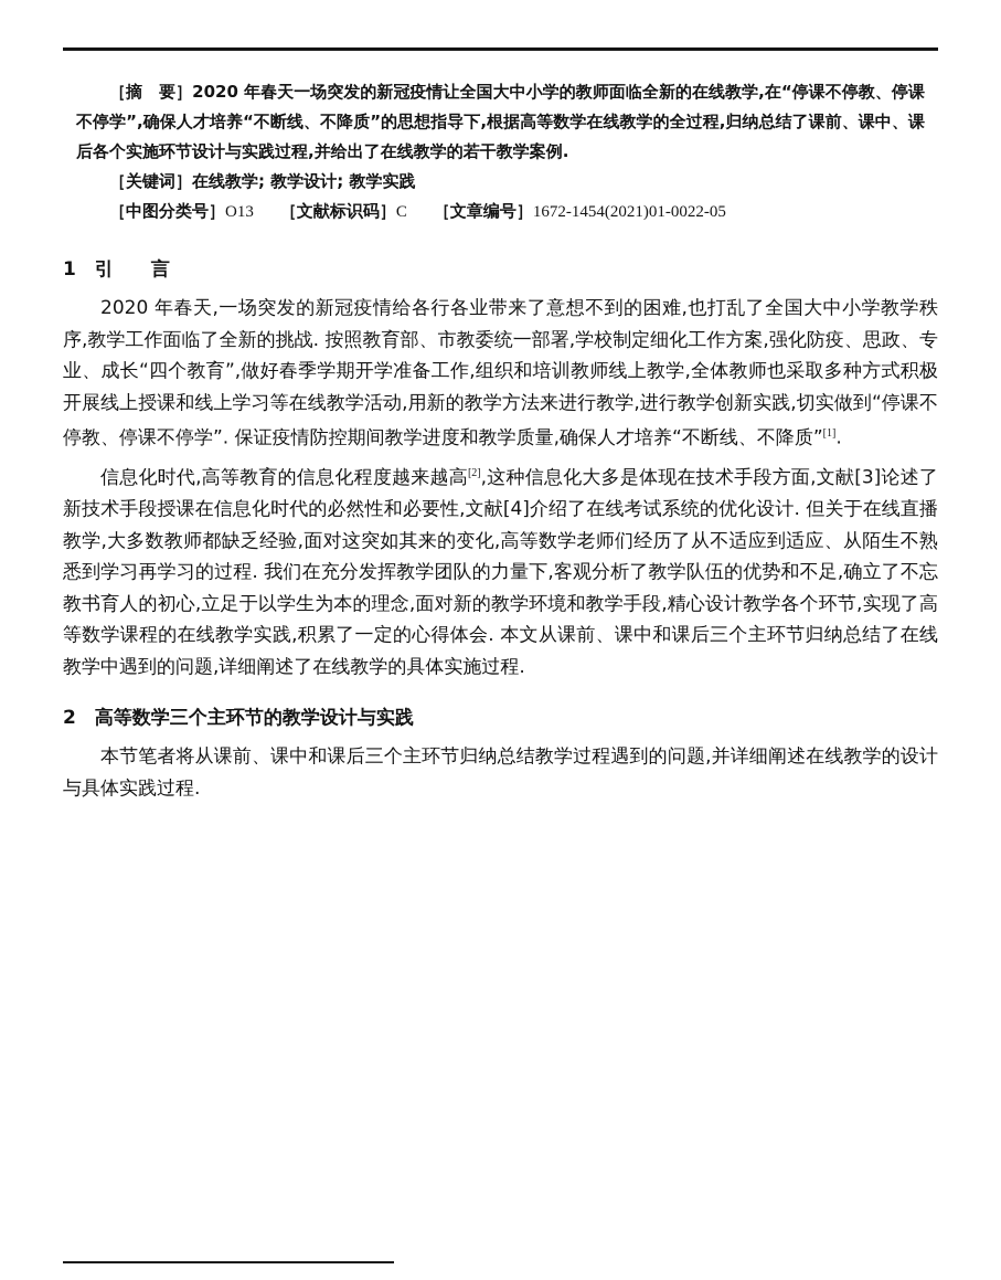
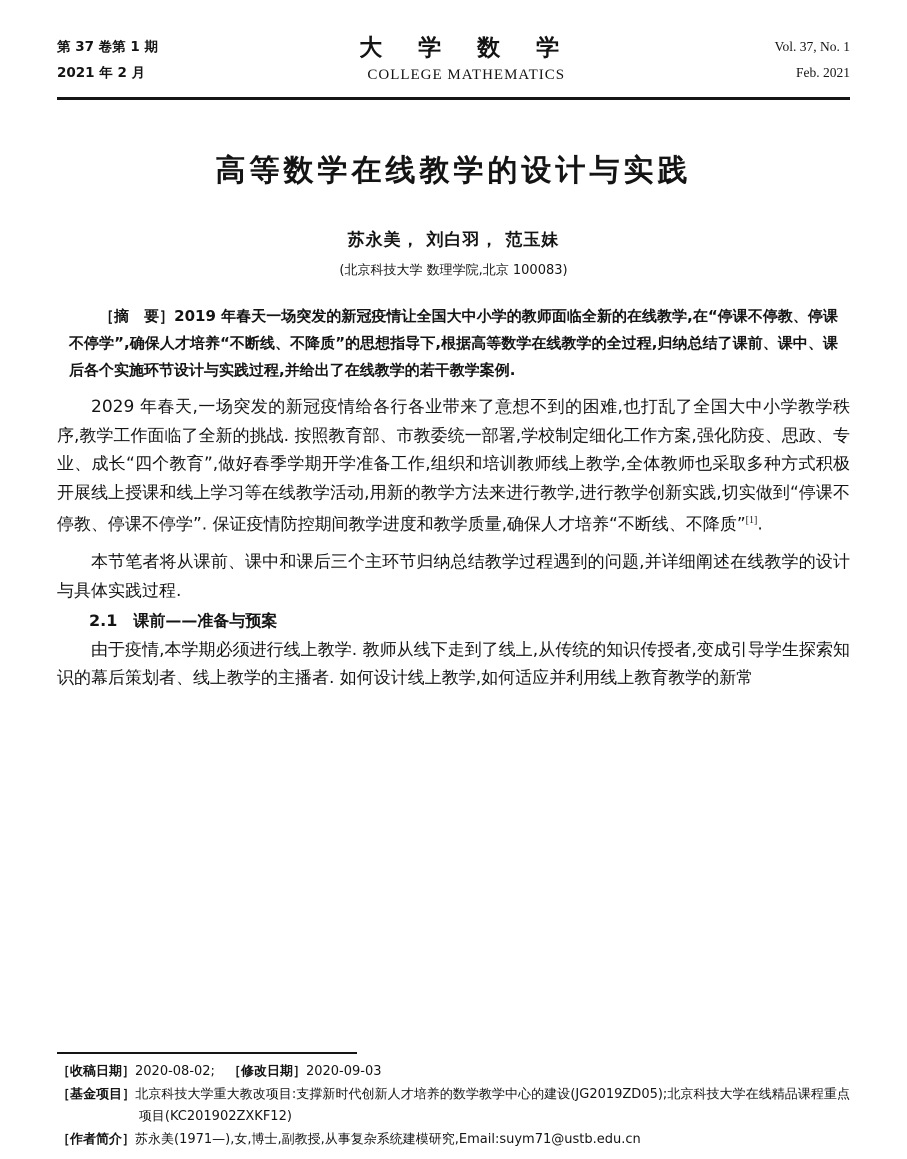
+ 第 37 卷第 1 期
+ 2021 年 2 月
+ 大 学 数 学
+ COLLEGE MATHEMATICS
+ Vol. 37, No. 1
+ Feb. 2021
+ 高等数学在线教学的设计与实践
+ 苏永美， 刘白羽， 范玉妹
+ (北京科技大学 数理学院,北京 100083)
- ［摘 要］2020 年春天一场突发的新冠疫情让全国大中小学的教师面临全新的在线教学,在“停课不停教、停课不停学”,确保人才培养“不断线、不降质”的思想指导下,根据高等数学在线教学的全过程,归纳总结了课前、课中、课后各个实施环节设计与实践过程,并给出了在线教学的若干教学案例.
+ ［摘 要］2019 年春天一场突发的新冠疫情让全国大中小学的教师面临全新的在线教学,在“停课不停教、停课不停学”,确保人才培养“不断线、不降质”的思想指导下,根据高等数学在线教学的全过程,归纳总结了课前、课中、课后各个实施环节设计与实践过程,并给出了在线教学的若干教学案例.
- ［关键词］在线教学; 教学设计; 教学实践
- ［中图分类号］O13 ［文献标识码］C ［文章编号］1672-1454(2021)01-0022-05
- 1 引 言
- 2020 年春天,一场突发的新冠疫情给各行各业带来了意想不到的困难,也打乱了全国大中小学教学秩序,教学工作面临了全新的挑战. 按照教育部、市教委统一部署,学校制定细化工作方案,强化防疫、思政、专业、成长“四个教育”,做好春季学期开学准备工作,组织和培训教师线上教学,全体教师也采取多种方式积极开展线上授课和线上学习等在线教学活动,用新的教学方法来进行教学,进行教学创新实践,切实做到“停课不停教、停课不停学”. 保证疫情防控期间教学进度和教学质量,确保人才培养“不断线、不降质”[1].
+ 2029 年春天,一场突发的新冠疫情给各行各业带来了意想不到的困难,也打乱了全国大中小学教学秩序,教学工作面临了全新的挑战. 按照教育部、市教委统一部署,学校制定细化工作方案,强化防疫、思政、专业、成长“四个教育”,做好春季学期开学准备工作,组织和培训教师线上教学,全体教师也采取多种方式积极开展线上授课和线上学习等在线教学活动,用新的教学方法来进行教学,进行教学创新实践,切实做到“停课不停教、停课不停学”. 保证疫情防控期间教学进度和教学质量,确保人才培养“不断线、不降质”[1].
- 信息化时代,高等教育的信息化程度越来越高[2],这种信息化大多是体现在技术手段方面,文献[3]论述了新技术手段授课在信息化时代的必然性和必要性,文献[4]介绍了在线考试系统的优化设计. 但关于在线直播教学,大多数教师都缺乏经验,面对这突如其来的变化,高等数学老师们经历了从不适应到适应、从陌生不熟悉到学习再学习的过程. 我们在充分发挥教学团队的力量下,客观分析了教学队伍的优势和不足,确立了不忘教书育人的初心,立足于以学生为本的理念,面对新的教学环境和教学手段,精心设计教学各个环节,实现了高等数学课程的在线教学实践,积累了一定的心得体会. 本文从课前、课中和课后三个主环节归纳总结了在线教学中遇到的问题,详细阐述了在线教学的具体实施过程.
- 2 高等数学三个主环节的教学设计与实践
  本节笔者将从课前、课中和课后三个主环节归纳总结教学过程遇到的问题,并详细阐述在线教学的设计与具体实践过程.
+ 2.1 课前——准备与预案
+ 由于疫情,本学期必须进行线上教学. 教师从线下走到了线上,从传统的知识传授者,变成引导学生探索知识的幕后策划者、线上教学的主播者. 如何设计线上教学,如何适应并利用线上教育教学的新常
+ ［收稿日期］2020-08-02; ［修改日期］2020-09-03
+ ［基金项目］北京科技大学重大教改项目:支撑新时代创新人才培养的数学教学中心的建设(JG2019ZD05);北京科技大学在线精品课程重点项目(KC201902ZXKF12)
+ ［作者简介］苏永美(1971—),女,博士,副教授,从事复杂系统建模研究,Email:suym71@ustb.edu.cn
